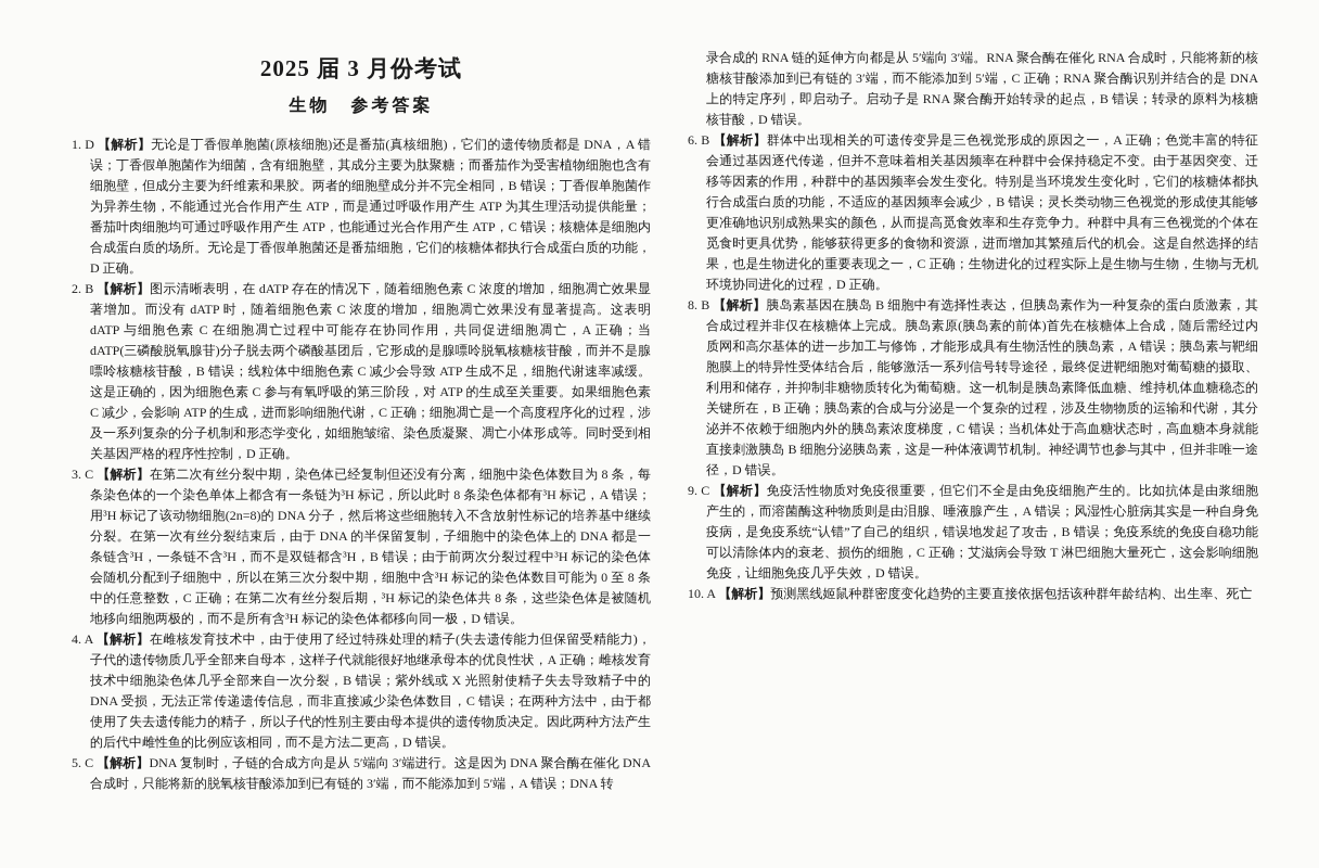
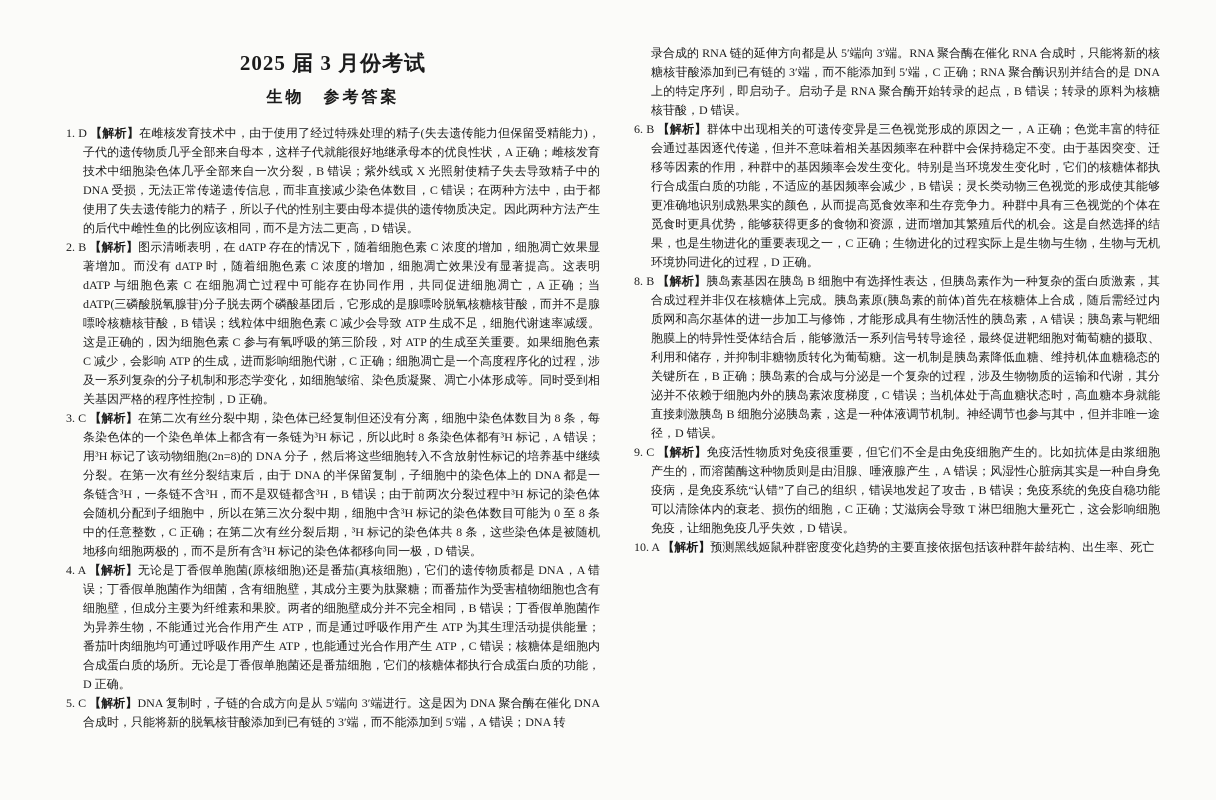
  2025 届 3 月份考试
  生物 参考答案
- 1. D 【解析】无论是丁香假单胞菌(原核细胞)还是番茄(真核细胞)，它们的遗传物质都是 DNA，A 错误；丁香假单胞菌作为细菌，含有细胞壁，其成分主要为肽聚糖；而番茄作为受害植物细胞也含有细胞壁，但成分主要为纤维素和果胶。两者的细胞壁成分并不完全相同，B 错误；丁香假单胞菌作为异养生物，不能通过光合作用产生 ATP，而是通过呼吸作用产生 ATP 为其生理活动提供能量；番茄叶肉细胞均可通过呼吸作用产生 ATP，也能通过光合作用产生 ATP，C 错误；核糖体是细胞内合成蛋白质的场所。无论是丁香假单胞菌还是番茄细胞，它们的核糖体都执行合成蛋白质的功能，D 正确。
+ 1. D 【解析】在雌核发育技术中，由于使用了经过特殊处理的精子(失去遗传能力但保留受精能力)，子代的遗传物质几乎全部来自母本，这样子代就能很好地继承母本的优良性状，A 正确；雌核发育技术中细胞染色体几乎全部来自一次分裂，B 错误；紫外线或 X 光照射使精子失去导致精子中的 DNA 受损，无法正常传递遗传信息，而非直接减少染色体数目，C 错误；在两种方法中，由于都使用了失去遗传能力的精子，所以子代的性别主要由母本提供的遗传物质决定。因此两种方法产生的后代中雌性鱼的比例应该相同，而不是方法二更高，D 错误。
  2. B 【解析】图示清晰表明，在 dATP 存在的情况下，随着细胞色素 C 浓度的增加，细胞凋亡效果显著增加。而没有 dATP 时，随着细胞色素 C 浓度的增加，细胞凋亡效果没有显著提高。这表明 dATP 与细胞色素 C 在细胞凋亡过程中可能存在协同作用，共同促进细胞凋亡，A 正确；当 dATP(三磷酸脱氧腺苷)分子脱去两个磷酸基团后，它形成的是腺嘌呤脱氧核糖核苷酸，而并不是腺嘌呤核糖核苷酸，B 错误；线粒体中细胞色素 C 减少会导致 ATP 生成不足，细胞代谢速率减缓。这是正确的，因为细胞色素 C 参与有氧呼吸的第三阶段，对 ATP 的生成至关重要。如果细胞色素 C 减少，会影响 ATP 的生成，进而影响细胞代谢，C 正确；细胞凋亡是一个高度程序化的过程，涉及一系列复杂的分子机制和形态学变化，如细胞皱缩、染色质凝聚、凋亡小体形成等。同时受到相关基因严格的程序性控制，D 正确。
  3. C 【解析】在第二次有丝分裂中期，染色体已经复制但还没有分离，细胞中染色体数目为 8 条，每条染色体的一个染色单体上都含有一条链为³H 标记，所以此时 8 条染色体都有³H 标记，A 错误；用³H 标记了该动物细胞(2n=8)的 DNA 分子，然后将这些细胞转入不含放射性标记的培养基中继续分裂。在第一次有丝分裂结束后，由于 DNA 的半保留复制，子细胞中的染色体上的 DNA 都是一条链含³H，一条链不含³H，而不是双链都含³H，B 错误；由于前两次分裂过程中³H 标记的染色体会随机分配到子细胞中，所以在第三次分裂中期，细胞中含³H 标记的染色体数目可能为 0 至 8 条中的任意整数，C 正确；在第二次有丝分裂后期，³H 标记的染色体共 8 条，这些染色体是被随机地移向细胞两极的，而不是所有含³H 标记的染色体都移向同一极，D 错误。
- 4. A 【解析】在雌核发育技术中，由于使用了经过特殊处理的精子(失去遗传能力但保留受精能力)，子代的遗传物质几乎全部来自母本，这样子代就能很好地继承母本的优良性状，A 正确；雌核发育技术中细胞染色体几乎全部来自一次分裂，B 错误；紫外线或 X 光照射使精子失去导致精子中的 DNA 受损，无法正常传递遗传信息，而非直接减少染色体数目，C 错误；在两种方法中，由于都使用了失去遗传能力的精子，所以子代的性别主要由母本提供的遗传物质决定。因此两种方法产生的后代中雌性鱼的比例应该相同，而不是方法二更高，D 错误。
+ 4. A 【解析】无论是丁香假单胞菌(原核细胞)还是番茄(真核细胞)，它们的遗传物质都是 DNA，A 错误；丁香假单胞菌作为细菌，含有细胞壁，其成分主要为肽聚糖；而番茄作为受害植物细胞也含有细胞壁，但成分主要为纤维素和果胶。两者的细胞壁成分并不完全相同，B 错误；丁香假单胞菌作为异养生物，不能通过光合作用产生 ATP，而是通过呼吸作用产生 ATP 为其生理活动提供能量；番茄叶肉细胞均可通过呼吸作用产生 ATP，也能通过光合作用产生 ATP，C 错误；核糖体是细胞内合成蛋白质的场所。无论是丁香假单胞菌还是番茄细胞，它们的核糖体都执行合成蛋白质的功能，D 正确。
  5. C 【解析】DNA 复制时，子链的合成方向是从 5′端向 3′端进行。这是因为 DNA 聚合酶在催化 DNA 合成时，只能将新的脱氧核苷酸添加到已有链的 3′端，而不能添加到 5′端，A 错误；DNA 转
  录合成的 RNA 链的延伸方向都是从 5′端向 3′端。RNA 聚合酶在催化 RNA 合成时，只能将新的核糖核苷酸添加到已有链的 3′端，而不能添加到 5′端，C 正确；RNA 聚合酶识别并结合的是 DNA 上的特定序列，即启动子。启动子是 RNA 聚合酶开始转录的起点，B 错误；转录的原料为核糖核苷酸，D 错误。
  6. B 【解析】群体中出现相关的可遗传变异是三色视觉形成的原因之一，A 正确；色觉丰富的特征会通过基因逐代传递，但并不意味着相关基因频率在种群中会保持稳定不变。由于基因突变、迁移等因素的作用，种群中的基因频率会发生变化。特别是当环境发生变化时，它们的核糖体都执行合成蛋白质的功能，不适应的基因频率会减少，B 错误；灵长类动物三色视觉的形成使其能够更准确地识别成熟果实的颜色，从而提高觅食效率和生存竞争力。种群中具有三色视觉的个体在觅食时更具优势，能够获得更多的食物和资源，进而增加其繁殖后代的机会。这是自然选择的结果，也是生物进化的重要表现之一，C 正确；生物进化的过程实际上是生物与生物，生物与无机环境协同进化的过程，D 正确。
  8. B 【解析】胰岛素基因在胰岛 B 细胞中有选择性表达，但胰岛素作为一种复杂的蛋白质激素，其合成过程并非仅在核糖体上完成。胰岛素原(胰岛素的前体)首先在核糖体上合成，随后需经过内质网和高尔基体的进一步加工与修饰，才能形成具有生物活性的胰岛素，A 错误；胰岛素与靶细胞膜上的特异性受体结合后，能够激活一系列信号转导途径，最终促进靶细胞对葡萄糖的摄取、利用和储存，并抑制非糖物质转化为葡萄糖。这一机制是胰岛素降低血糖、维持机体血糖稳态的关键所在，B 正确；胰岛素的合成与分泌是一个复杂的过程，涉及生物物质的运输和代谢，其分泌并不依赖于细胞内外的胰岛素浓度梯度，C 错误；当机体处于高血糖状态时，高血糖本身就能直接刺激胰岛 B 细胞分泌胰岛素，这是一种体液调节机制。神经调节也参与其中，但并非唯一途径，D 错误。
  9. C 【解析】免疫活性物质对免疫很重要，但它们不全是由免疫细胞产生的。比如抗体是由浆细胞产生的，而溶菌酶这种物质则是由泪腺、唾液腺产生，A 错误；风湿性心脏病其实是一种自身免疫病，是免疫系统“认错”了自己的组织，错误地发起了攻击，B 错误；免疫系统的免疫自稳功能可以清除体内的衰老、损伤的细胞，C 正确；艾滋病会导致 T 淋巴细胞大量死亡，这会影响细胞免疫，让细胞免疫几乎失效，D 错误。
  10. A 【解析】预测黑线姬鼠种群密度变化趋势的主要直接依据包括该种群年龄结构、出生率、死亡
